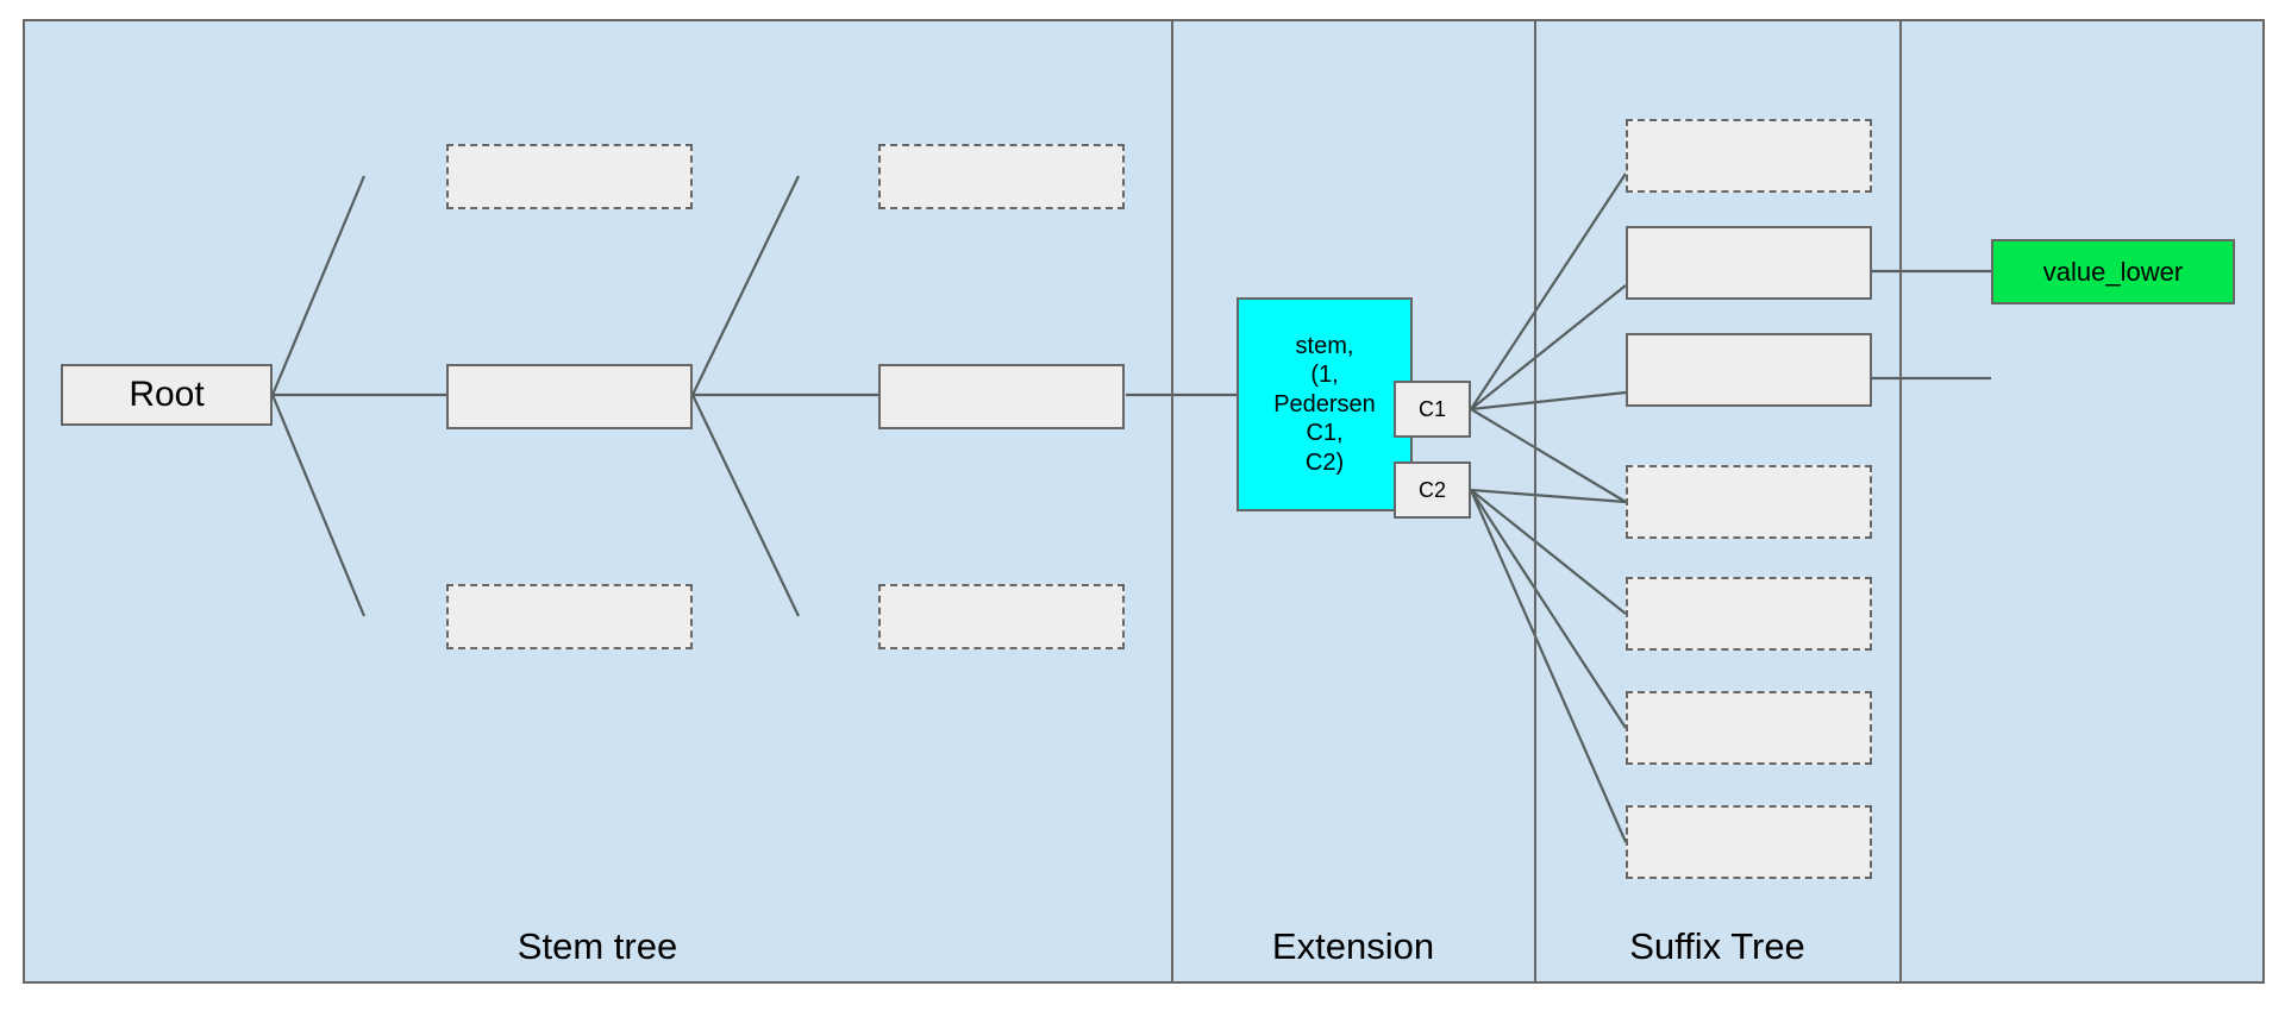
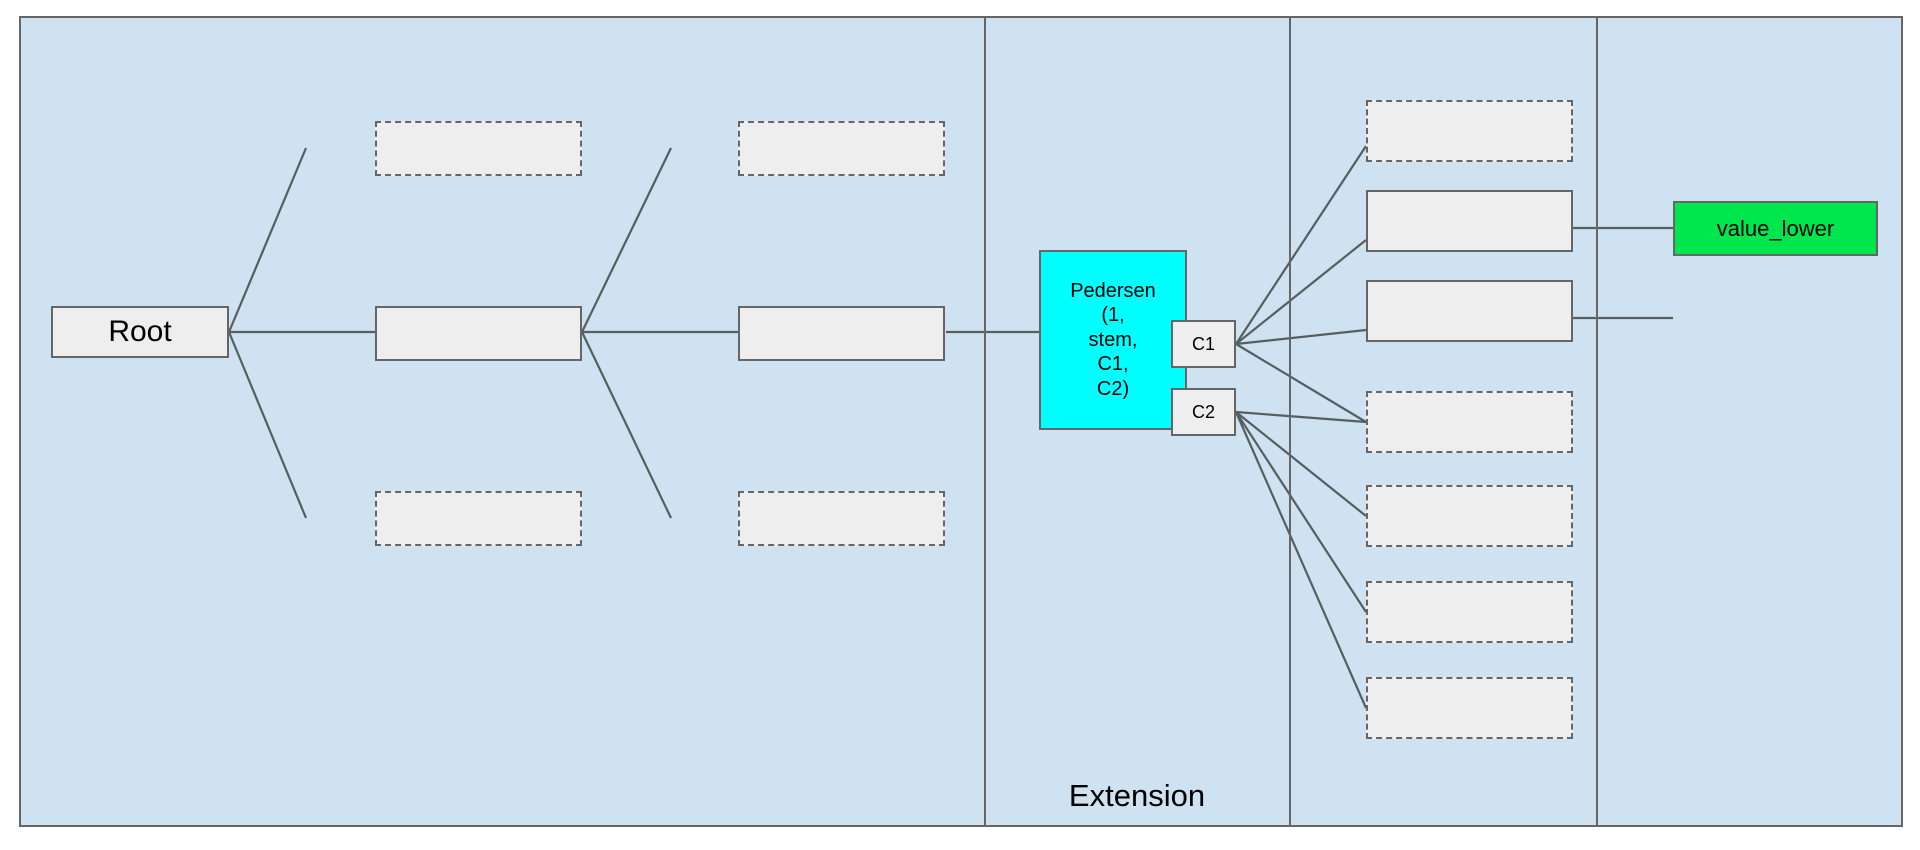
  Root
- stem,
+ Pedersen
  (1,
- Pedersen
+ stem,
  C1,
  C2)
  C1
  C2
  value_lower
- Stem tree
  Extension
- Suffix Tree
